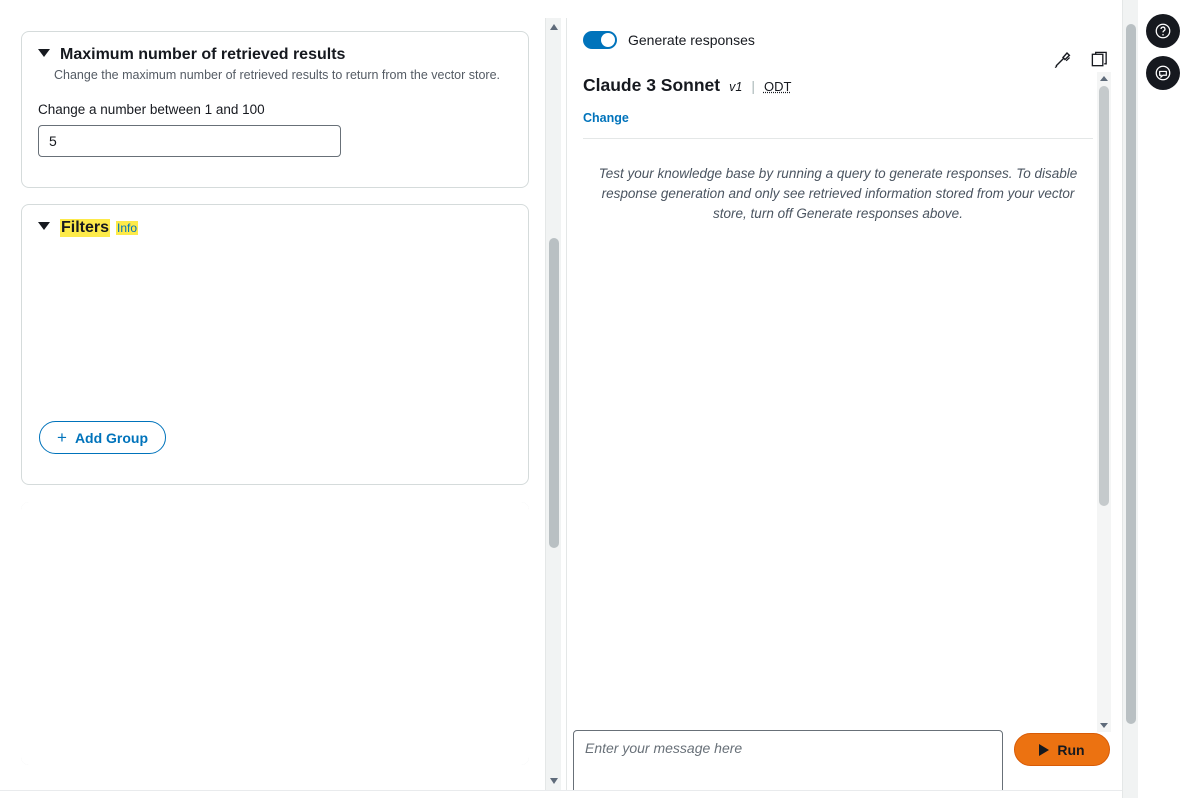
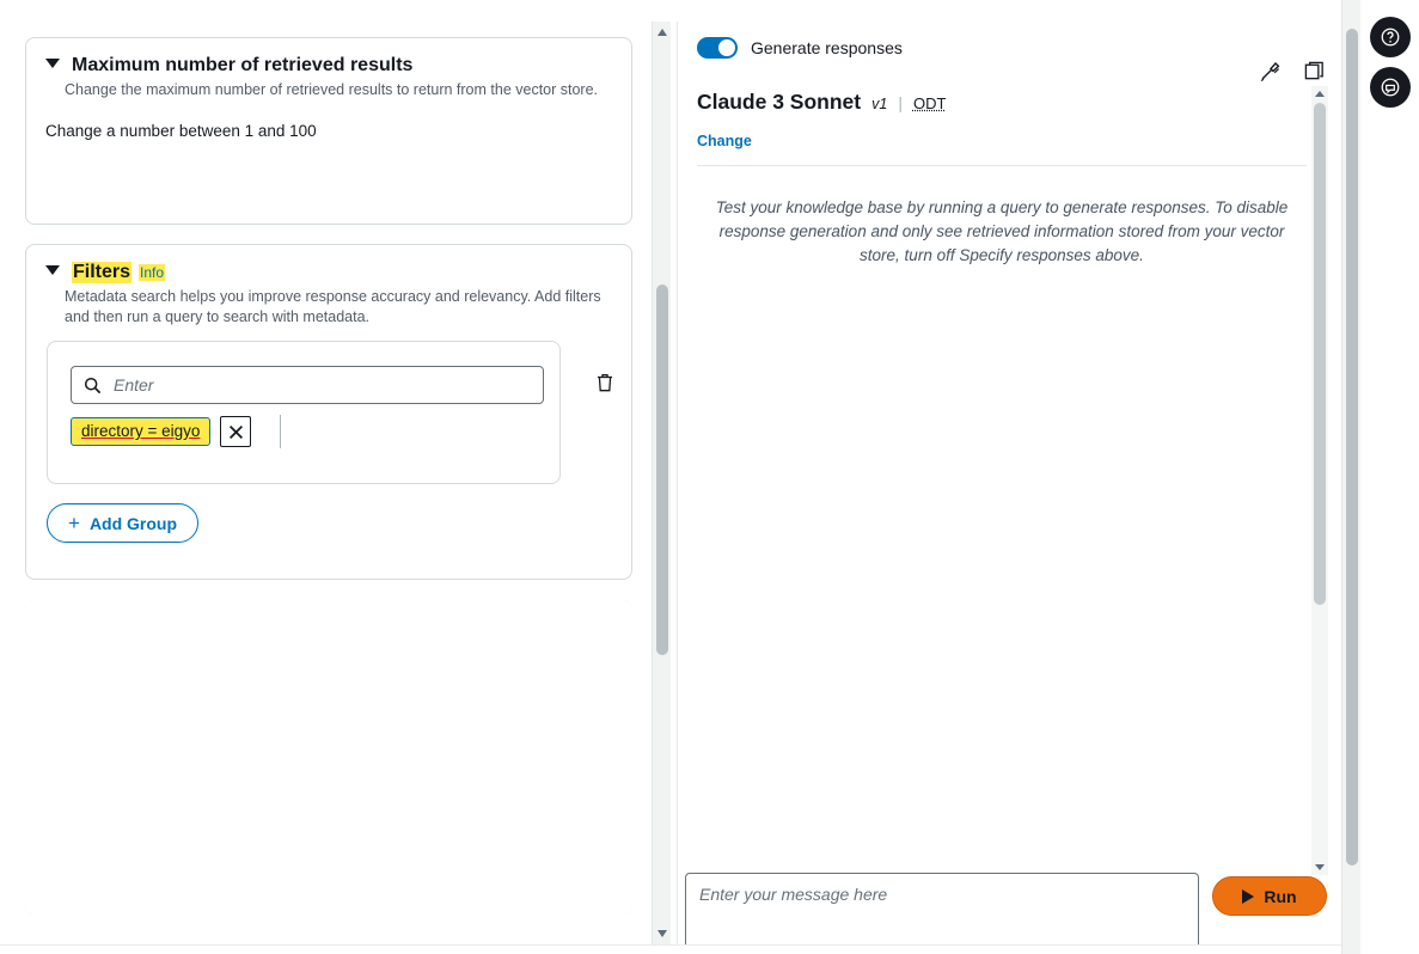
  Maximum number of retrieved results
  Change the maximum number of retrieved results to return from the vector store.
  Change a number between 1 and 100
- 5
  Filters
  Info
+ Metadata search helps you improve response accuracy and relevancy. Add filters and then run a query to search with metadata.
+ Enter
+ directory = eigyo
  +
  Add Group
  Generate responses
  Claude 3 Sonnet
  v1
  |
  ODT
  Change
- Test your knowledge base by running a query to generate responses. To disable response generation and only see retrieved information stored from your vector store, turn off Generate responses above.
+ Test your knowledge base by running a query to generate responses. To disable response generation and only see retrieved information stored from your vector store, turn off Specify responses above.
  Enter your message here
  Run
